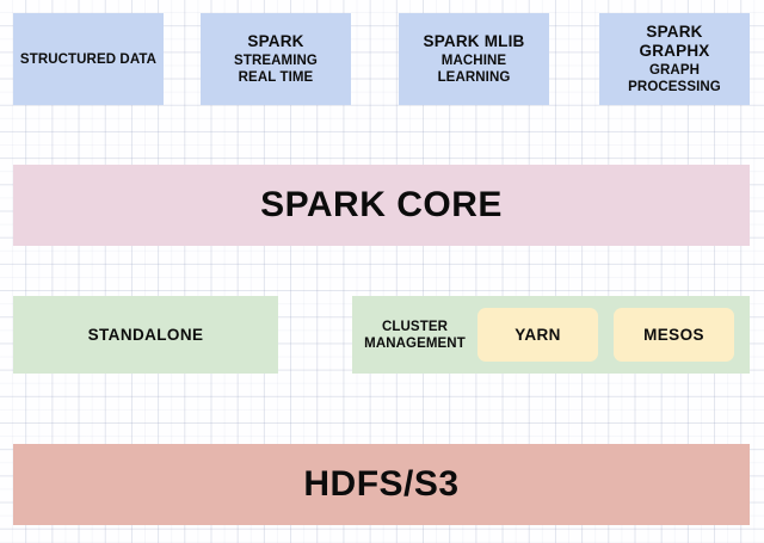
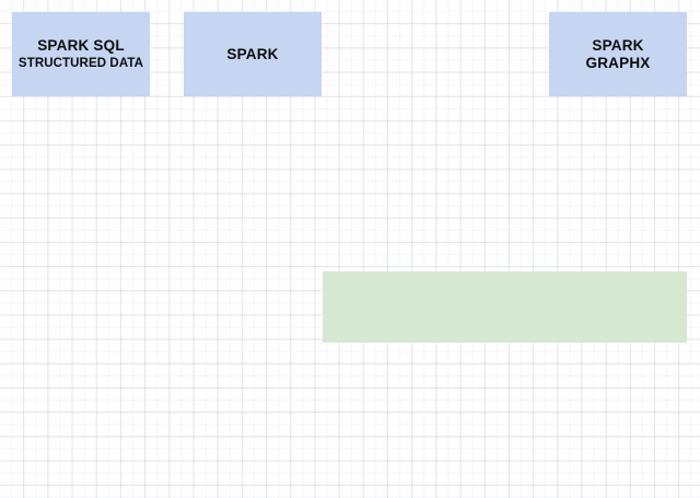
+ SPARK SQL
  STRUCTURED DATA
  SPARK
- STREAMING
- REAL TIME
- SPARK MLIB
- MACHINE
- LEARNING
  SPARK
  GRAPHX
- GRAPH
- PROCESSING
- SPARK CORE
- STANDALONE
- CLUSTER
- MANAGEMENT
- YARN
- MESOS
- HDFS/S3
